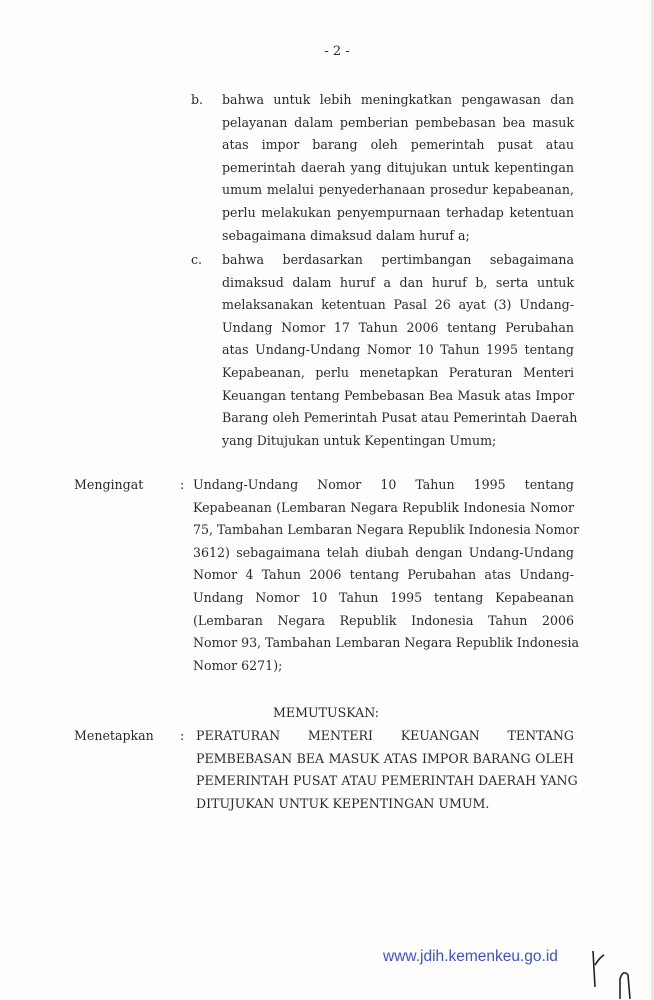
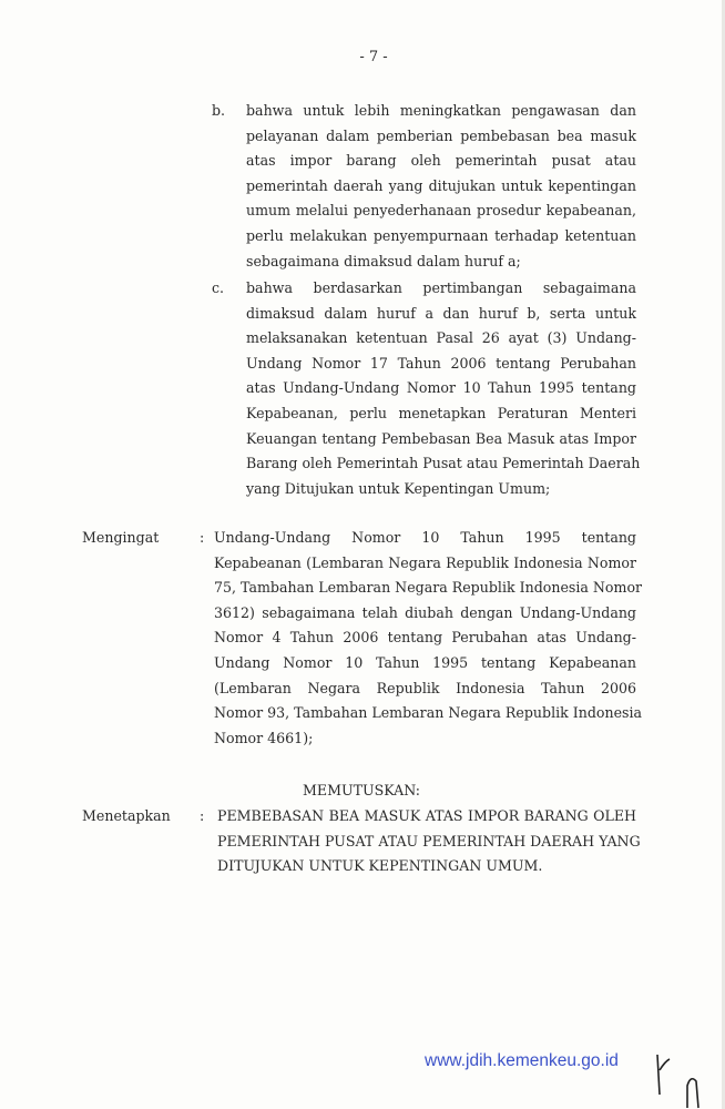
- - 2 -
+ - 7 -
  b.
  bahwa untuk lebih meningkatkan pengawasan dan
  pelayanan dalam pemberian pembebasan bea masuk
  atas impor barang oleh pemerintah pusat atau
  pemerintah daerah yang ditujukan untuk kepentingan
  umum melalui penyederhanaan prosedur kepabeanan,
  perlu melakukan penyempurnaan terhadap ketentuan
  sebagaimana dimaksud dalam huruf a;
  c.
  bahwa berdasarkan pertimbangan sebagaimana
  dimaksud dalam huruf a dan huruf b, serta untuk
  melaksanakan ketentuan Pasal 26 ayat (3) Undang-
  Undang Nomor 17 Tahun 2006 tentang Perubahan
  atas Undang-Undang Nomor 10 Tahun 1995 tentang
  Kepabeanan, perlu menetapkan Peraturan Menteri
  Keuangan tentang Pembebasan Bea Masuk atas Impor
  Barang oleh Pemerintah Pusat atau Pemerintah Daerah
  yang Ditujukan untuk Kepentingan Umum;
  Mengingat
  :
  Undang-Undang Nomor 10 Tahun 1995 tentang
  Kepabeanan (Lembaran Negara Republik Indonesia Nomor
  75, Tambahan Lembaran Negara Republik Indonesia Nomor
  3612) sebagaimana telah diubah dengan Undang-Undang
  Nomor 4 Tahun 2006 tentang Perubahan atas Undang-
  Undang Nomor 10 Tahun 1995 tentang Kepabeanan
  (Lembaran Negara Republik Indonesia Tahun 2006
  Nomor 93, Tambahan Lembaran Negara Republik Indonesia
- Nomor 6271);
+ Nomor 4661);
  MEMUTUSKAN:
  Menetapkan
  :
- PERATURAN MENTERI KEUANGAN TENTANG
  PEMBEBASAN BEA MASUK ATAS IMPOR BARANG OLEH
  PEMERINTAH PUSAT ATAU PEMERINTAH DAERAH YANG
  DITUJUKAN UNTUK KEPENTINGAN UMUM.
  www.jdih.kemenkeu.go.id
